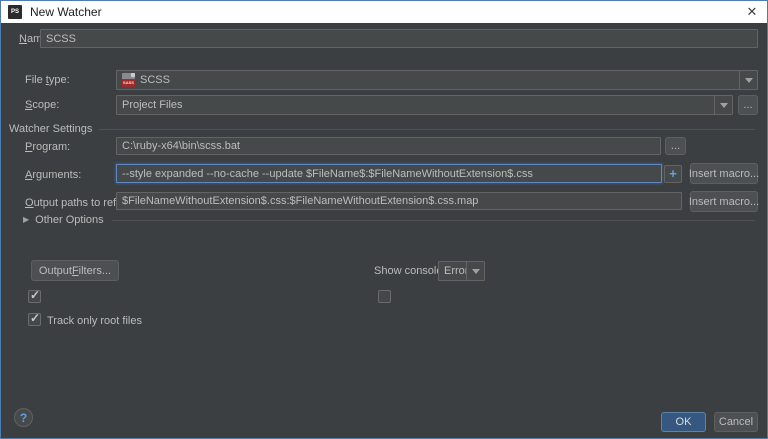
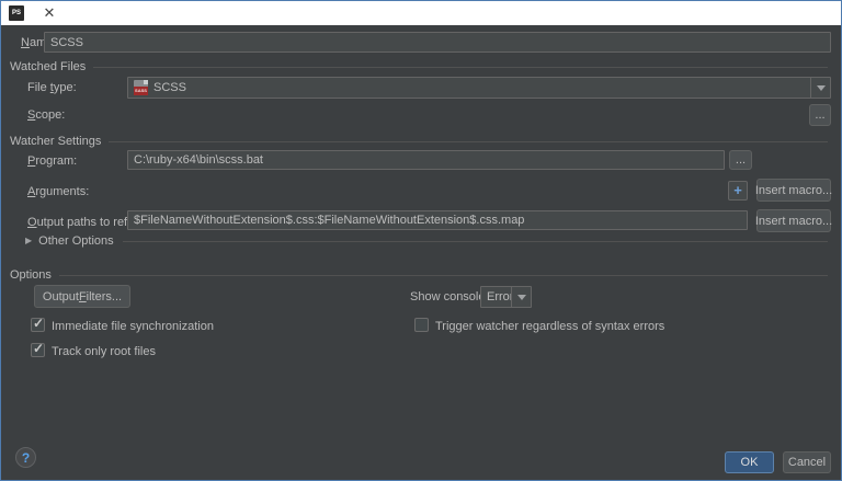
- New Watcher
  ✕
  SCSS
+ Watched Files
  File type:
  SCSS
  Scope:
- Project Files
  ...
  Watcher Settings
  Program:
  C:\ruby-x64\bin\scss.bat
  ...
  Arguments:
- --style expanded --no-cache --update $FileName$:$FileNameWithoutExtension$.css
  +
  Insert macro...
  Output paths to ref
  $FileNameWithoutExtension$.css:$FileNameWithoutExtension$.css.map
  Insert macro...
  ▶
  Other Options
+ Options
  Output
  F
  ilters...
  Show consol
  Erro
  ✓
+ Immediate file synchronization
+ Trigger watcher regardless of syntax errors
  ✓
  Track only root files
  ?
  OK
  Cancel
